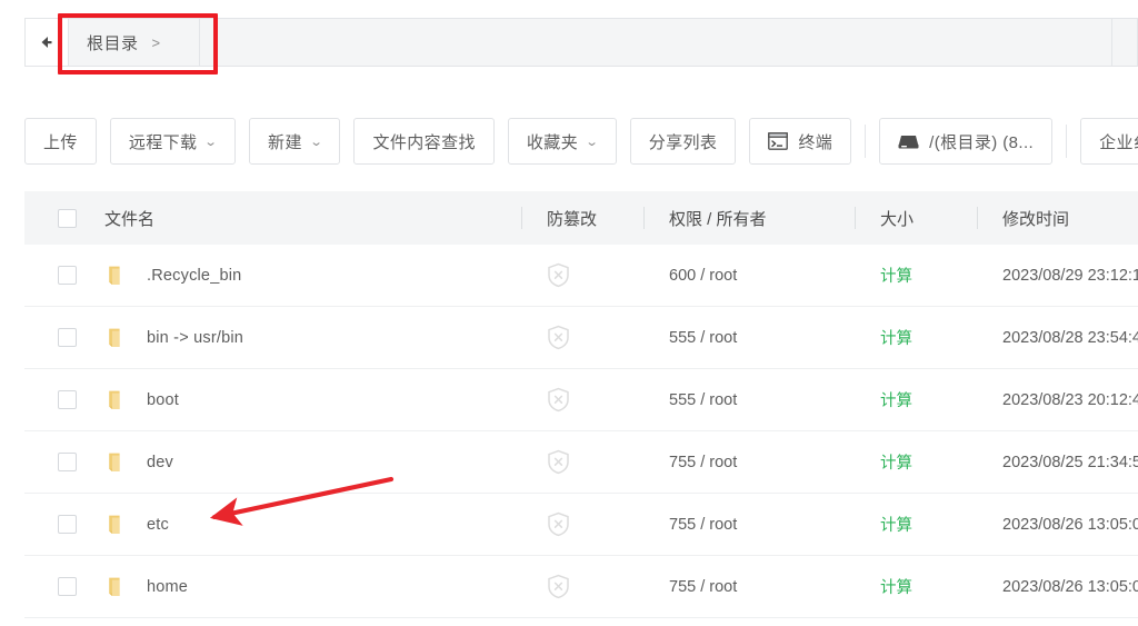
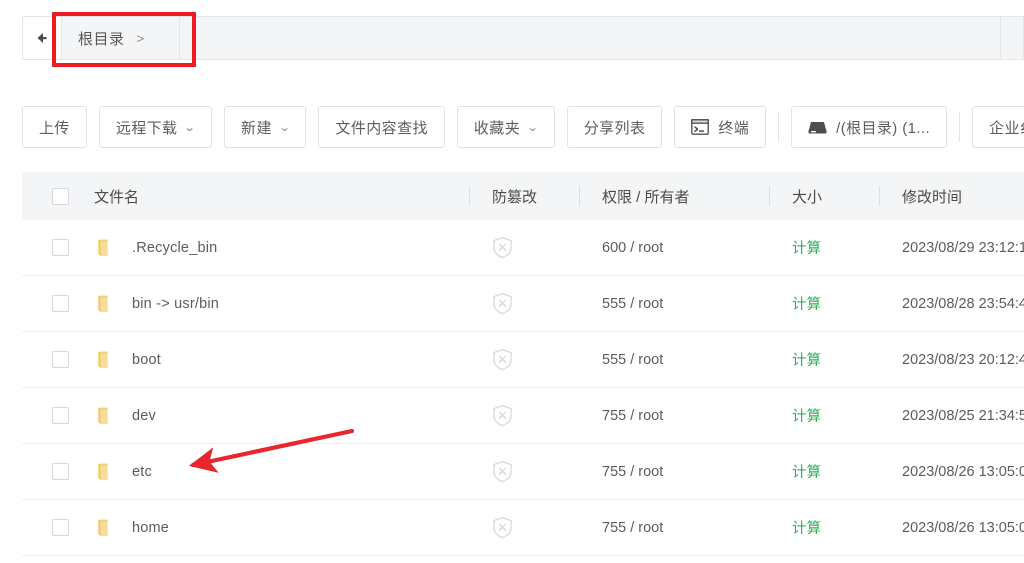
  根目录
  >
  上传
  远程下载
  ⌄
  新建
  ⌄
  文件内容查找
  收藏夹
  ⌄
  分享列表
  终端
- /(根目录) (8...
+ /(根目录) (1...
  文件名
  防篡改
  权限 / 所有者
  大小
  修改时间
  .Recycle_bin
  600 / root
  计算
  2023/08/29 23:12:1
  bin -> usr/bin
  555 / root
  计算
  2023/08/28 23:54:4
  boot
  555 / root
  计算
  2023/08/23 20:12:4
  dev
  755 / root
  计算
  2023/08/25 21:34:5
  etc
  755 / root
  计算
  2023/08/26 13:05:0
  home
  755 / root
  计算
  2023/08/26 13:05:0
